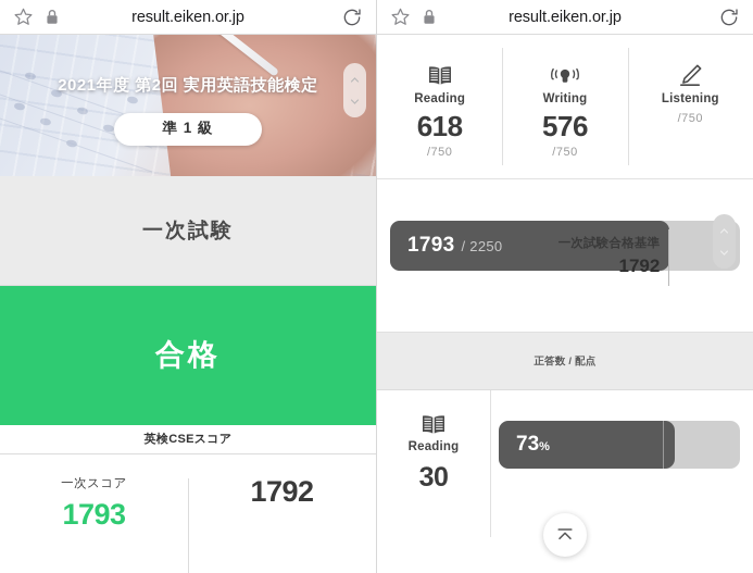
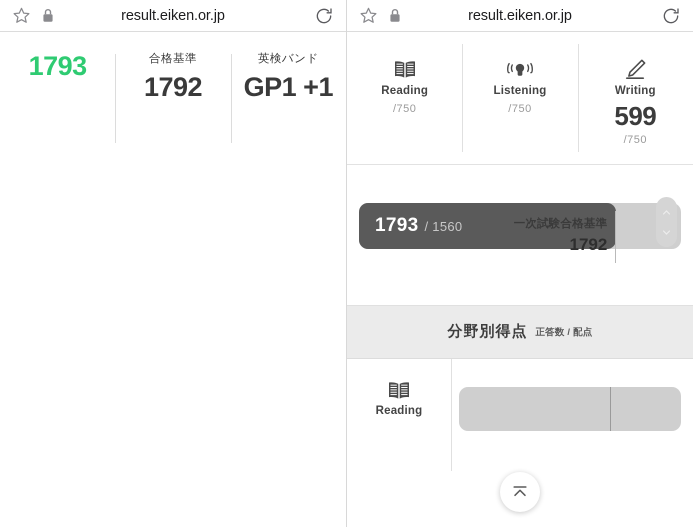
  result.eiken.or.jp
- 2021年度 第2回 実用英語技能検定
- 準 1 級
- 一次試験
- 合格
- 英検CSEスコア
- 一次スコア
  1793
+ 合格基準
  1792
+ 英検バンド
+ GP1 +1
  result.eiken.or.jp
  Reading
- 618
  /750
- Writing
+ Listening
- 576
  /750
- Listening
+ Writing
+ 599
  /750
  1793
- / 2250
+ / 1560
  一次試験合格基準
  1792
+ 分野別得点
  正答数 / 配点
  Reading
- 30
- 73%
